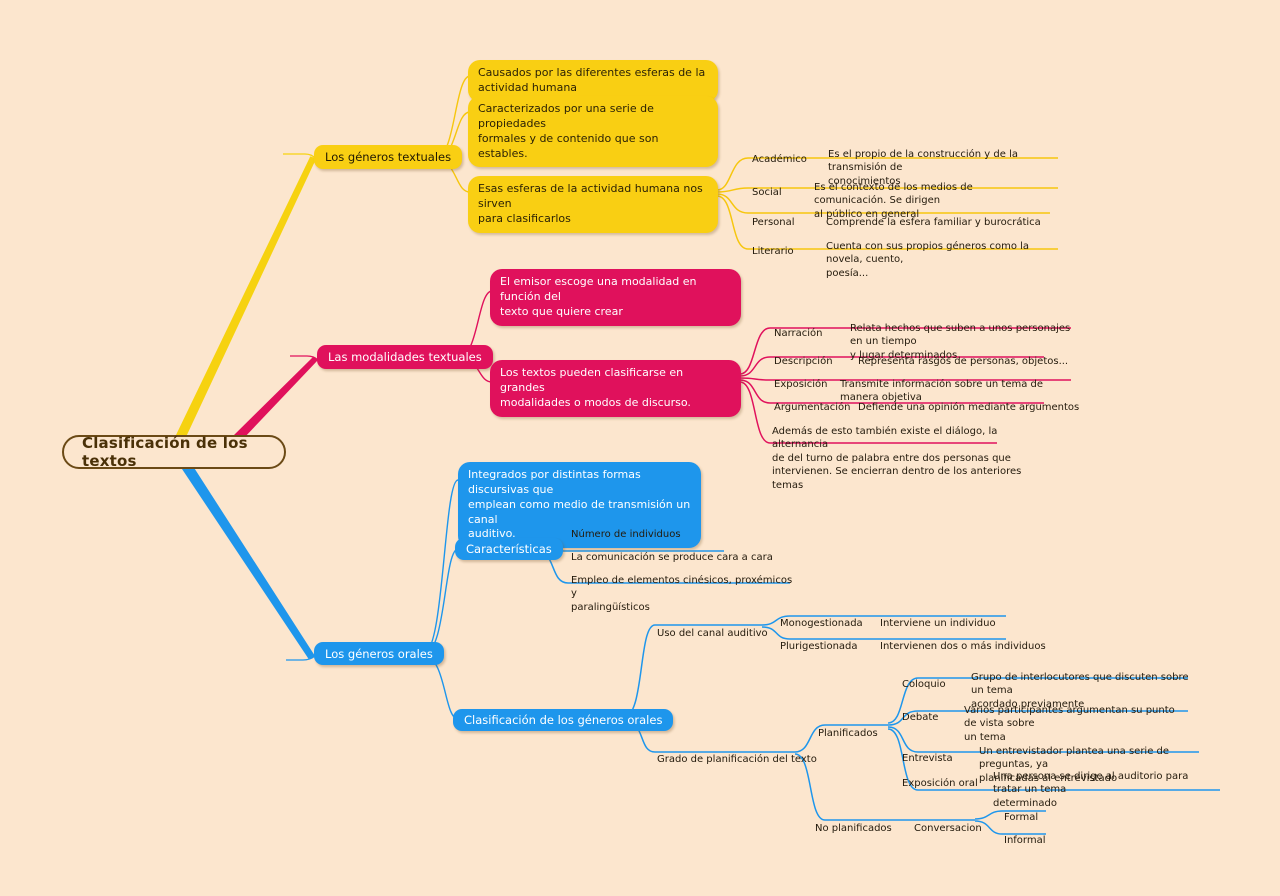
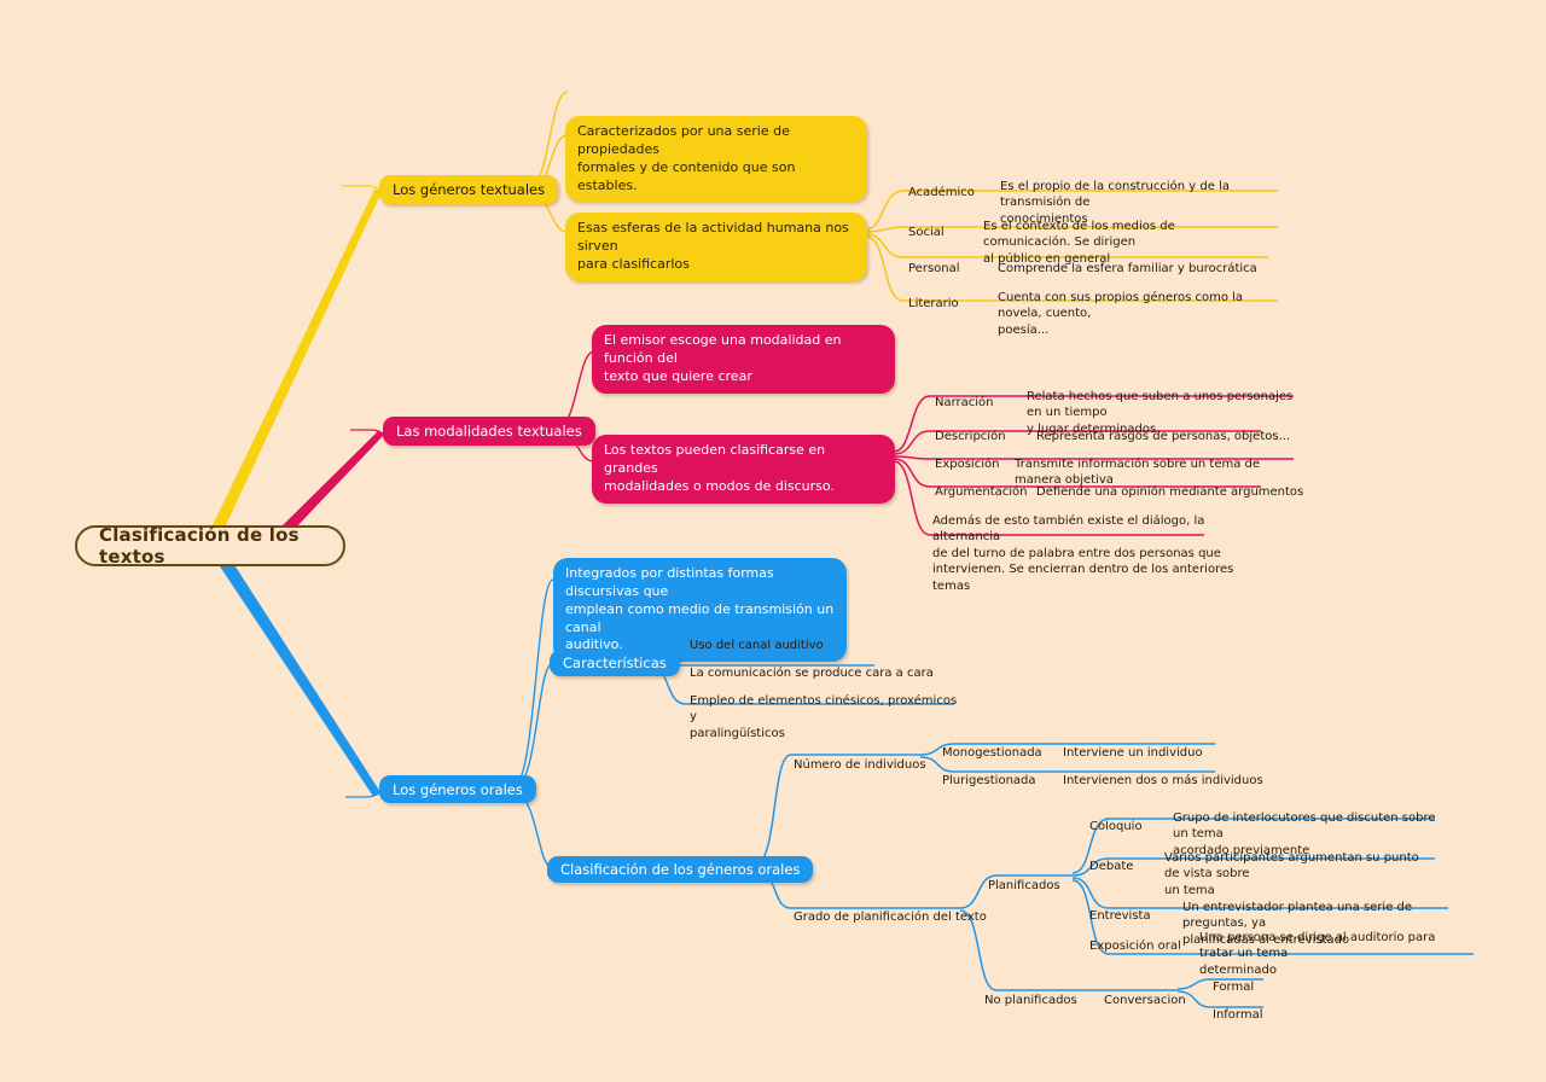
  Clasificación de los textos
  Los géneros textuales
- Causados por las diferentes esferas de la
- actividad humana
  Caracterizados por una serie de propiedades
  formales y de contenido que son estables.
  Esas esferas de la actividad humana nos sirven
  para clasificarlos
  Académico
  Es el propio de la construcción y de la transmisión de
  conocimientos
  Social
  Es el contexto de los medios de comunicación. Se dirigen
  al público en general
  Personal
  Comprende la esfera familiar y burocrática
  Literario
  Cuenta con sus propios géneros como la novela, cuento,
  poesía...
  Las modalidades textuales
  El emisor escoge una modalidad en función del
  texto que quiere crear
  Los textos pueden clasificarse en grandes
  modalidades o modos de discurso.
  Narración
  Relata hechos que suben a unos personajes en un tiempo
  y lugar determinados
  Descripción
  Representa rasgos de personas, objetos...
  Exposición
  Transmite información sobre un tema de manera objetiva
  Argumentación
  Defiende una opinión mediante argumentos
  Además de esto también existe el diálogo, la alternancia
  de del turno de palabra entre dos personas que
  intervienen. Se encierran dentro de los anteriores temas
  Los géneros orales
  Integrados por distintas formas discursivas que
  emplean como medio de transmisión un canal
  auditivo.
  Características
- Número de individuos
+ Uso del canal auditivo
  La comunicación se produce cara a cara
  Empleo de elementos cinésicos, proxémicos y
  paralingüísticos
  Clasificación de los géneros orales
- Uso del canal auditivo
+ Número de individuos
  Monogestionada
  Interviene un individuo
  Plurigestionada
  Intervienen dos o más individuos
  Grado de planificación del texto
  Planificados
  Coloquio
  Grupo de interlocutores que discuten sobre un tema
  acordado previamente
  Debate
  Varios participantes argumentan su punto de vista sobre
  un tema
  Entrevista
  Un entrevistador plantea una serie de preguntas, ya
  planificadas al entrevistado
  Exposición oral
  Una persona se dirige al auditorio para tratar un tema
  determinado
  No planificados
  Conversacion
  Formal
  Informal
